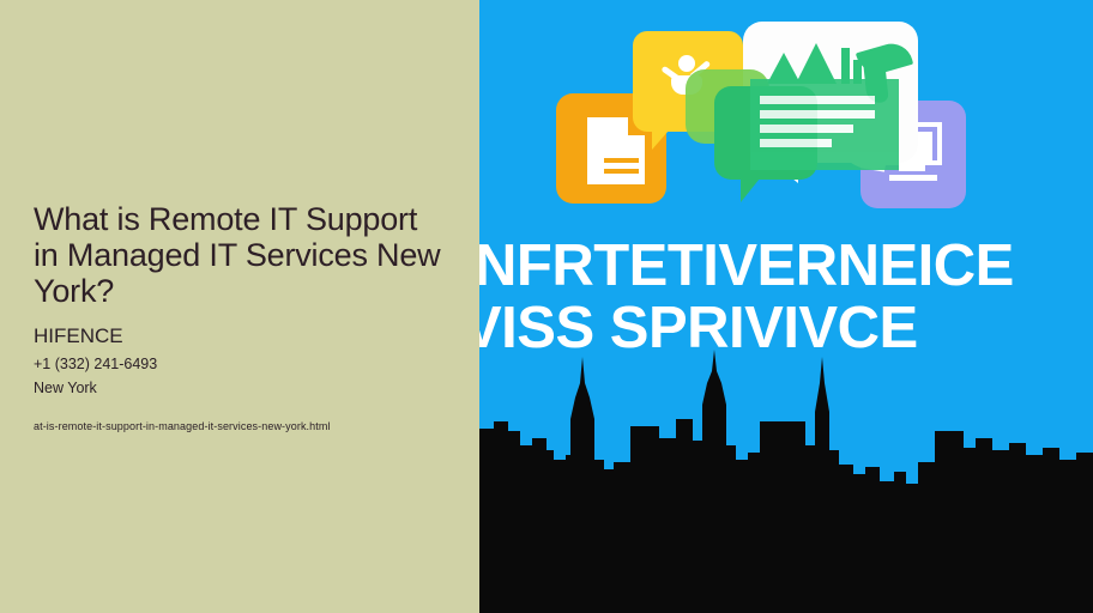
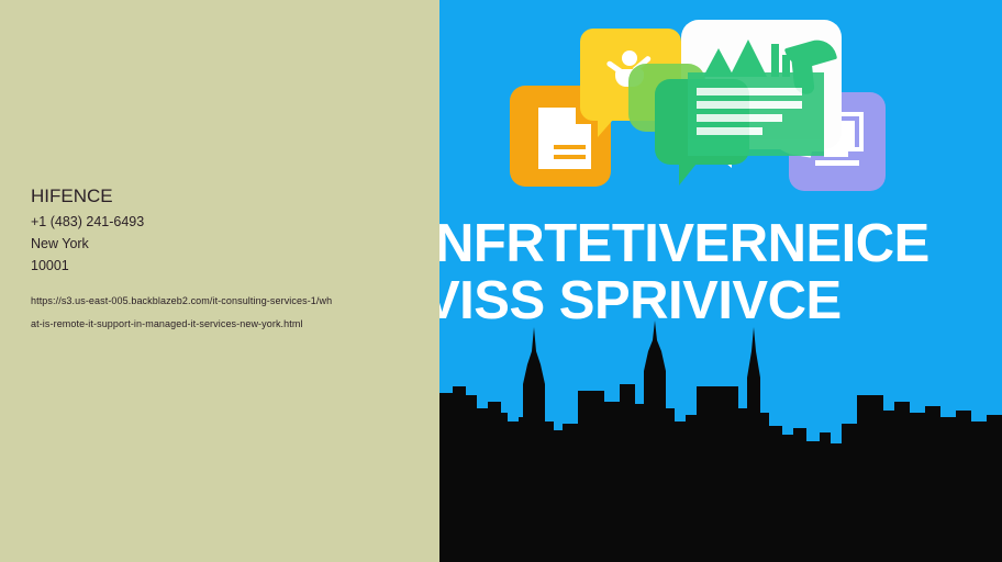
- What is Remote IT Support in Managed IT Services New York?
  HIFENCE
- +1 (332) 241-6493
+ +1 (483) 241-6493
  New York
+ 10001
+ https://s3.us-east-005.backblazeb2.com/it-consulting-services-1/wh
  at-is-remote-it-support-in-managed-it-services-new-york.html
  NFRTETIVERNEICE
  VISS SPRIVIVCE
